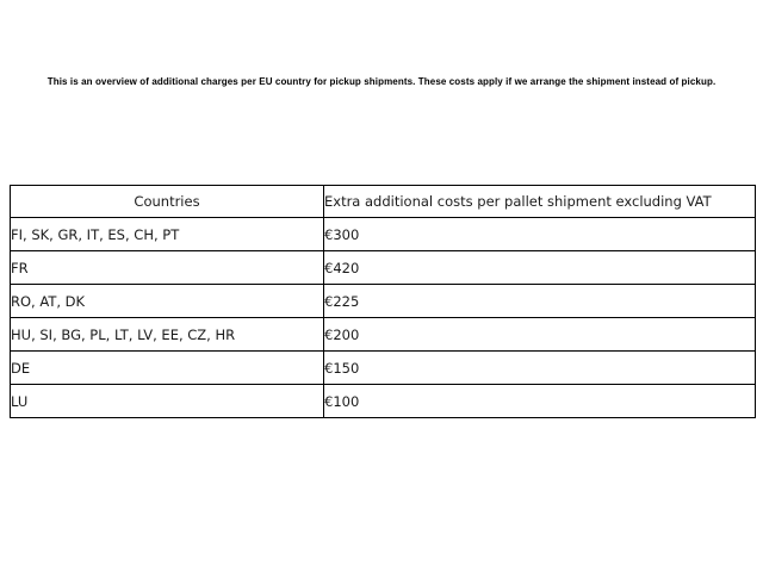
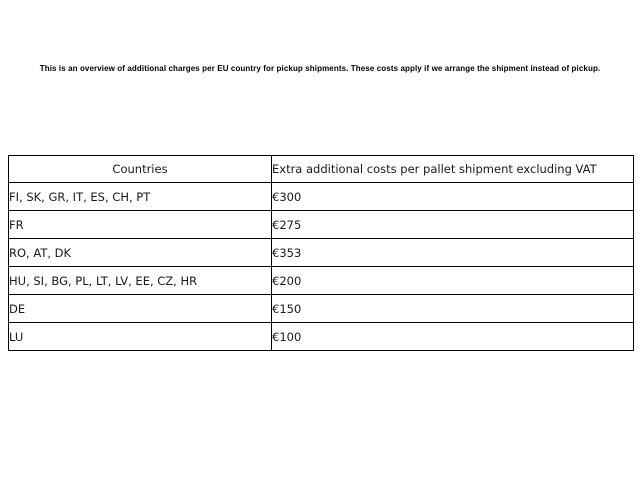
  This is an overview of additional charges per EU country for pickup shipments. These costs apply if we arrange the shipment instead of pickup.
  Countries	Extra additional costs per pallet shipment excluding VAT
  FI, SK, GR, IT, ES, CH, PT	€300
- FR	€420
+ FR	€275
- RO, AT, DK	€225
+ RO, AT, DK	€353
  HU, SI, BG, PL, LT, LV, EE, CZ, HR	€200
  DE	€150
  LU	€100
